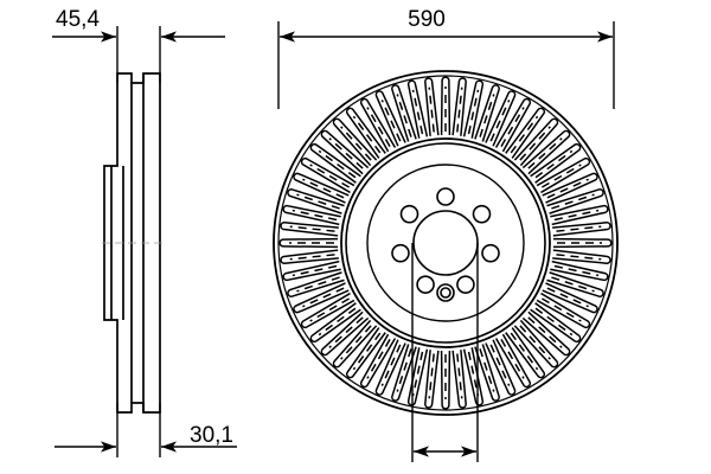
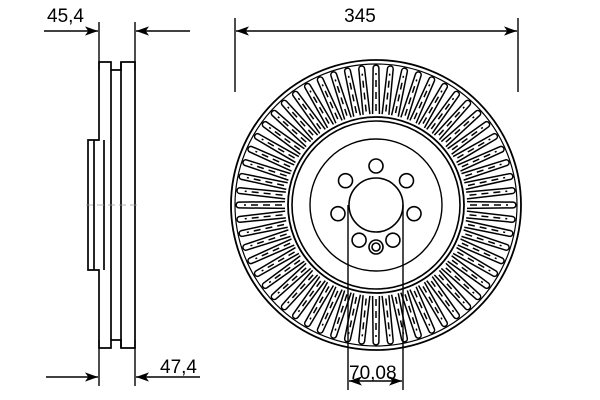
  45,4
- 30,1
+ 47,4
- 590
+ 345
+ 70,08
